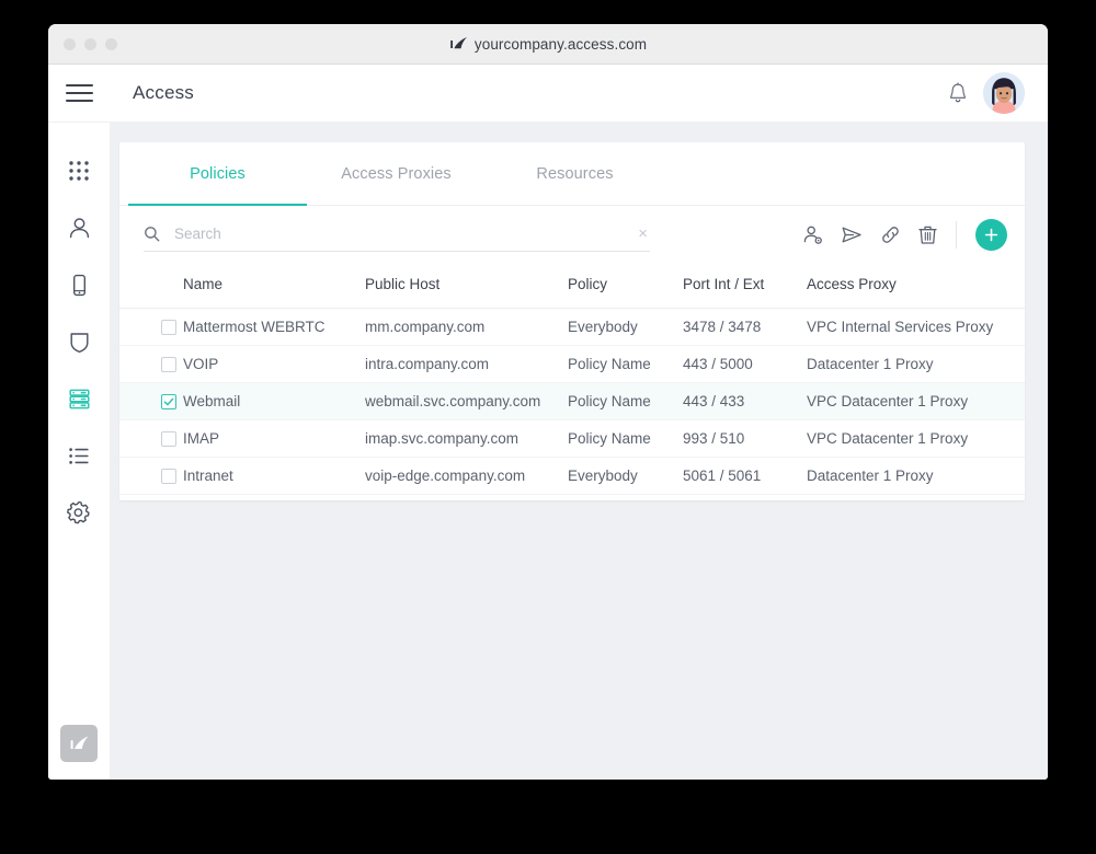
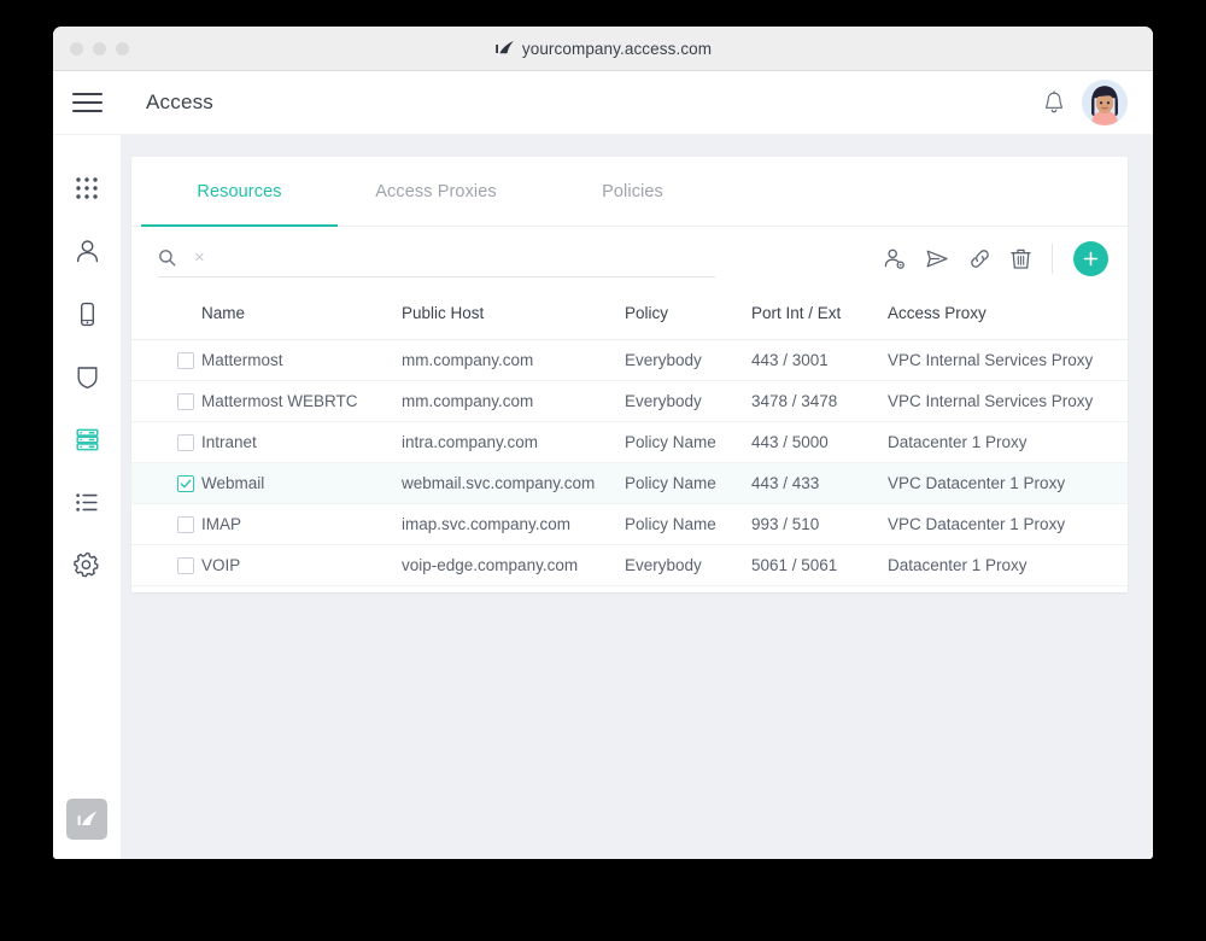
  yourcompany.access.com
  Access
- Policies
+ Resources
  Access Proxies
- Resources
+ Policies
- Search
  ×
  	Name	Public Host	Policy	Port Int / Ext	Access Proxy
+ 	Mattermost	mm.company.com	Everybody	443 / 3001	VPC Internal Services Proxy
  	Mattermost WEBRTC	mm.company.com	Everybody	3478 / 3478	VPC Internal Services Proxy
- 	VOIP	intra.company.com	Policy Name	443 / 5000	Datacenter 1 Proxy
+ 	Intranet	intra.company.com	Policy Name	443 / 5000	Datacenter 1 Proxy
  	Webmail	webmail.svc.company.com	Policy Name	443 / 433	VPC Datacenter 1 Proxy
  	IMAP	imap.svc.company.com	Policy Name	993 / 510	VPC Datacenter 1 Proxy
- 	Intranet	voip-edge.company.com	Everybody	5061 / 5061	Datacenter 1 Proxy
+ 	VOIP	voip-edge.company.com	Everybody	5061 / 5061	Datacenter 1 Proxy
